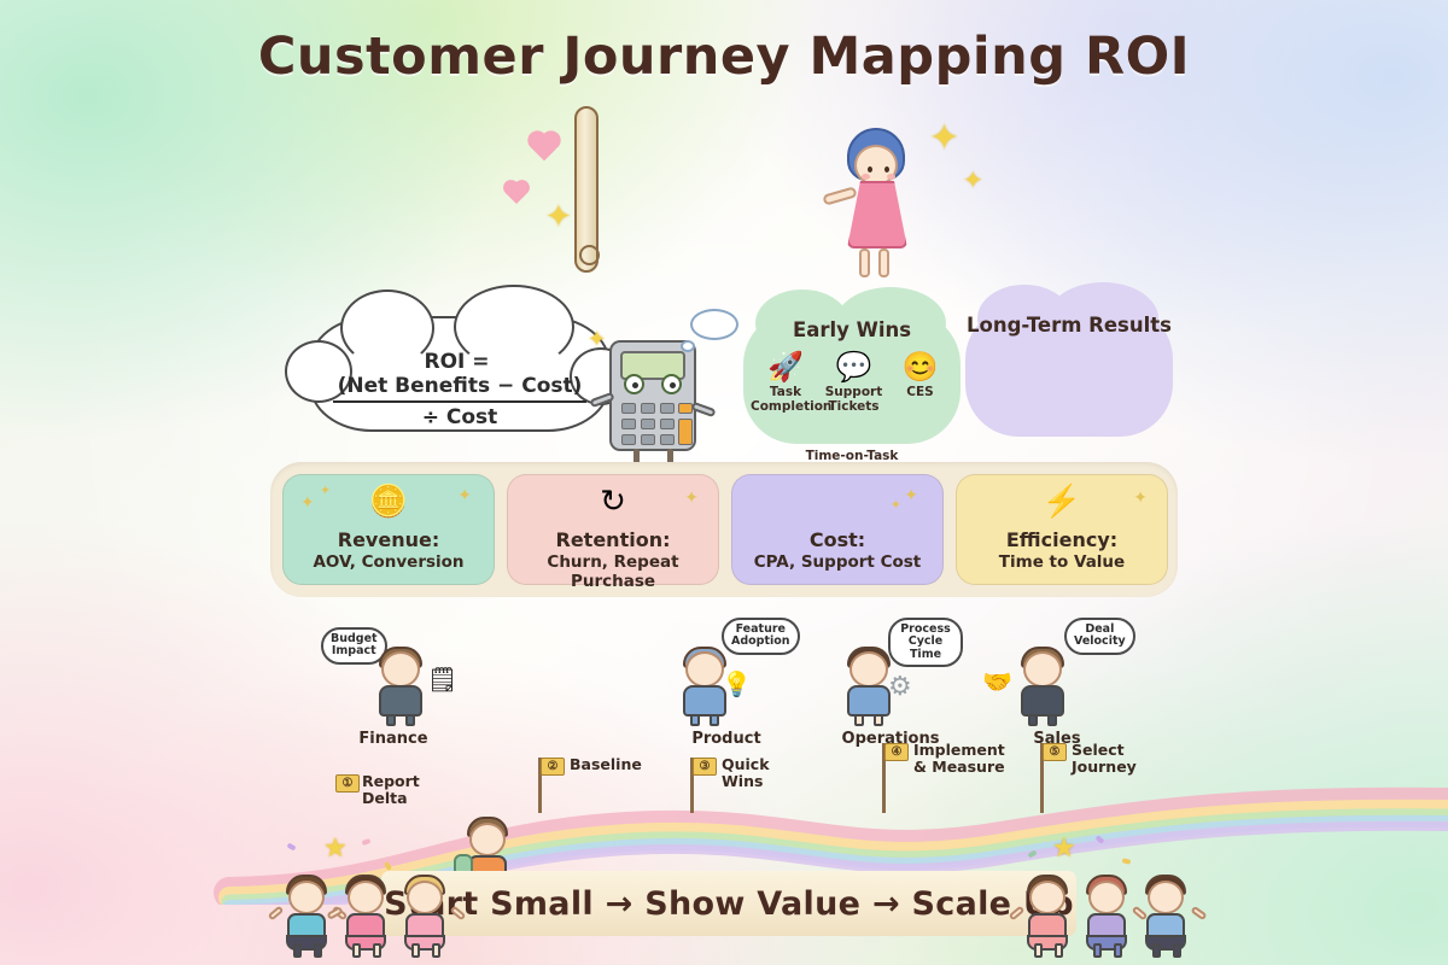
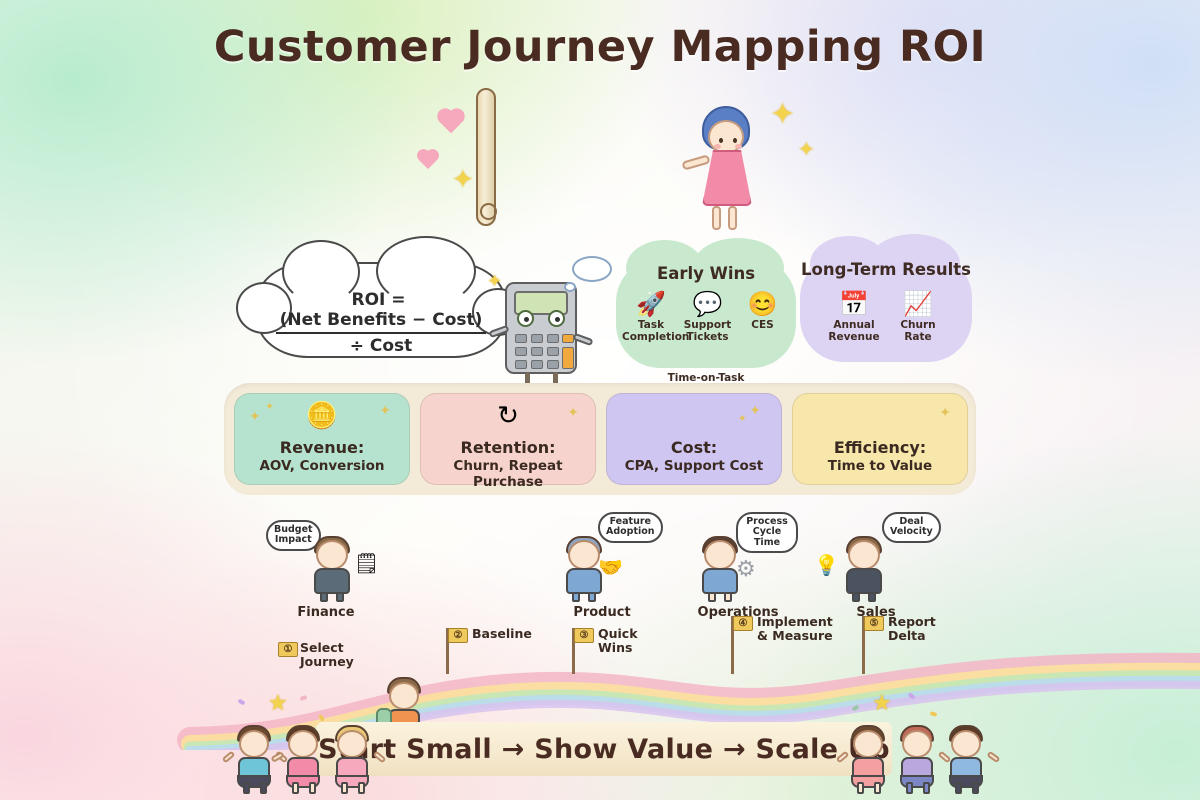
  Customer Journey Mapping ROI
  ✦
  ✦
  ✦
  ROI =
  (Net Benefits − Cost)
  ÷ Cost
  ✦
  Early Wins
  🚀
  Task
  Completio
  💬
  Support
  Tickets
  😊
  CES
  Time-on-Task
  Long-Term Results
+ 📅
+ Annual
+ Revenue
+ 📈
+ Churn
+ Rate
  ✦
  ✦
  ✦
  🪙
  Revenue:
  AOV, Conversion
  ✦
  ↻
  Retention:
  Churn, Repeat Purchase
  ✦
  ✦
  Cost:
  CPA, Support Cost
  ✦
- ⚡
  Efficiency:
  Time to Value
  Budget
  Impact
  🗒
  Finance
  Feature
  Adoption
- 💡
+ 🤝
  Product
  Process
  Cycle Time
  ⚙
  Operations
  Deal
  Velocity
- 🤝
+ 💡
  Sales
  ①
- Report Delta
+ Select Journey
  ②
  Baseline
  ③
  Quick Wins
  ④
  Implement
  & Measure
  ⑤
- Select Journey
+ Report Delta
  Srt Small → Show Value → Scale
  ★
  ★
